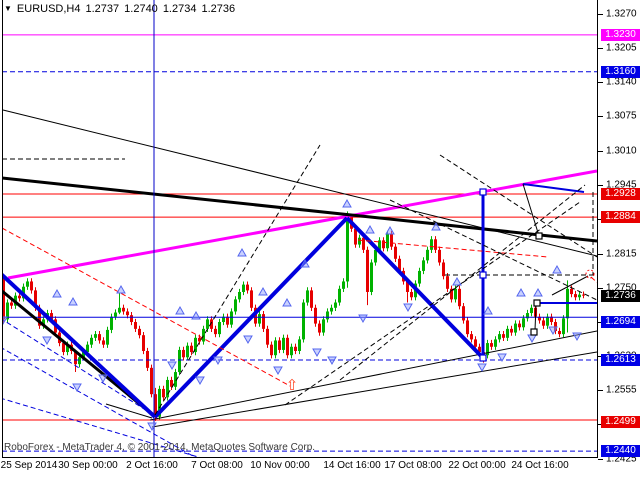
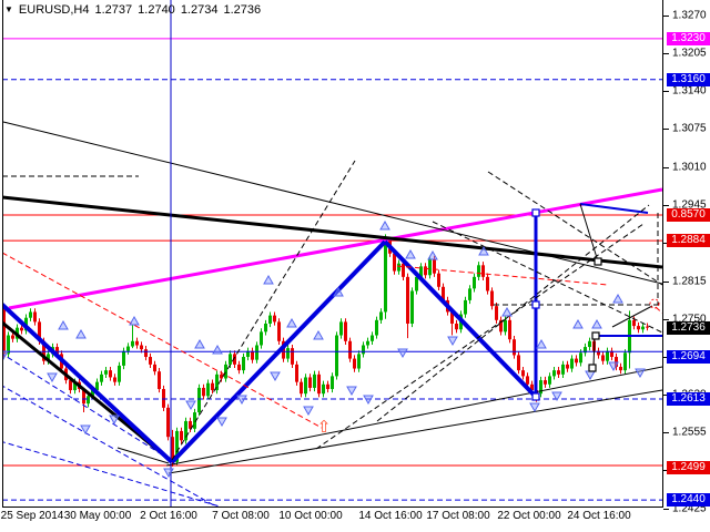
  ⇧
  ▼
  EURUSD,H4
  1.2737
  1.2740
  1.2734
  1.2736
- RoboForex - MetaTrader 4, © 2001-2014, MetaQuotes Software Corp.
  1.3270
  1.3205
  1.3140
  1.3075
  1.3010
  1.2945
  1.2815
  1.2750
  1.2555
  1.2425
  1.3230
  1.3160
- 1.2928
+ 0.8570
  1.2884
  1.2736
  1.2694
  1.2613
  1.2499
  1.2440
  25 Sep 2014
- 30 Sep 00:00
+ 30 May 00:00
  2 Oct 16:00
  7 Oct 08:00
- 10 Nov 00:00
+ 10 Oct 00:00
  14 Oct 16:00
  17 Oct 08:00
  22 Oct 00:00
  24 Oct 16:00
